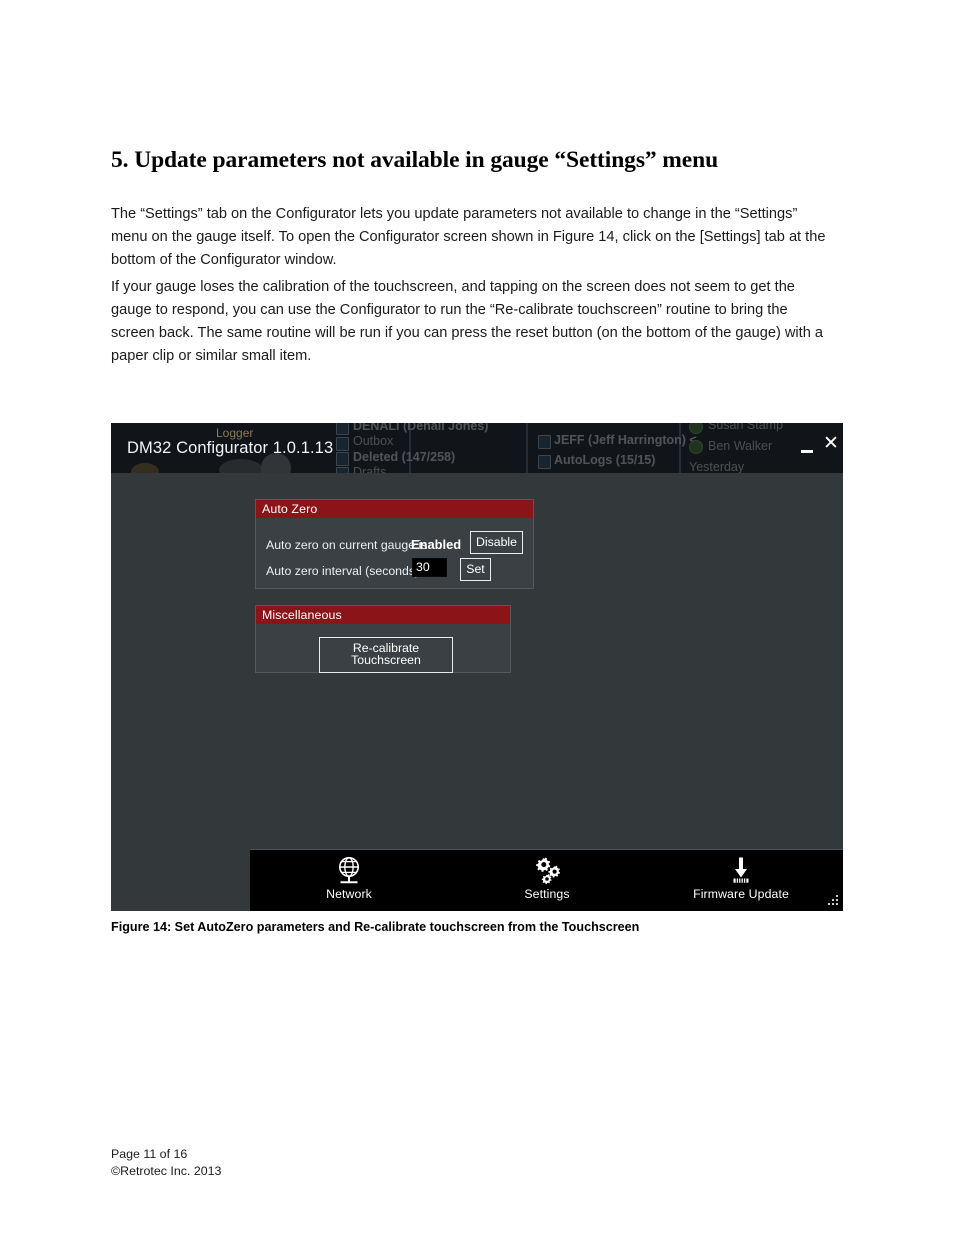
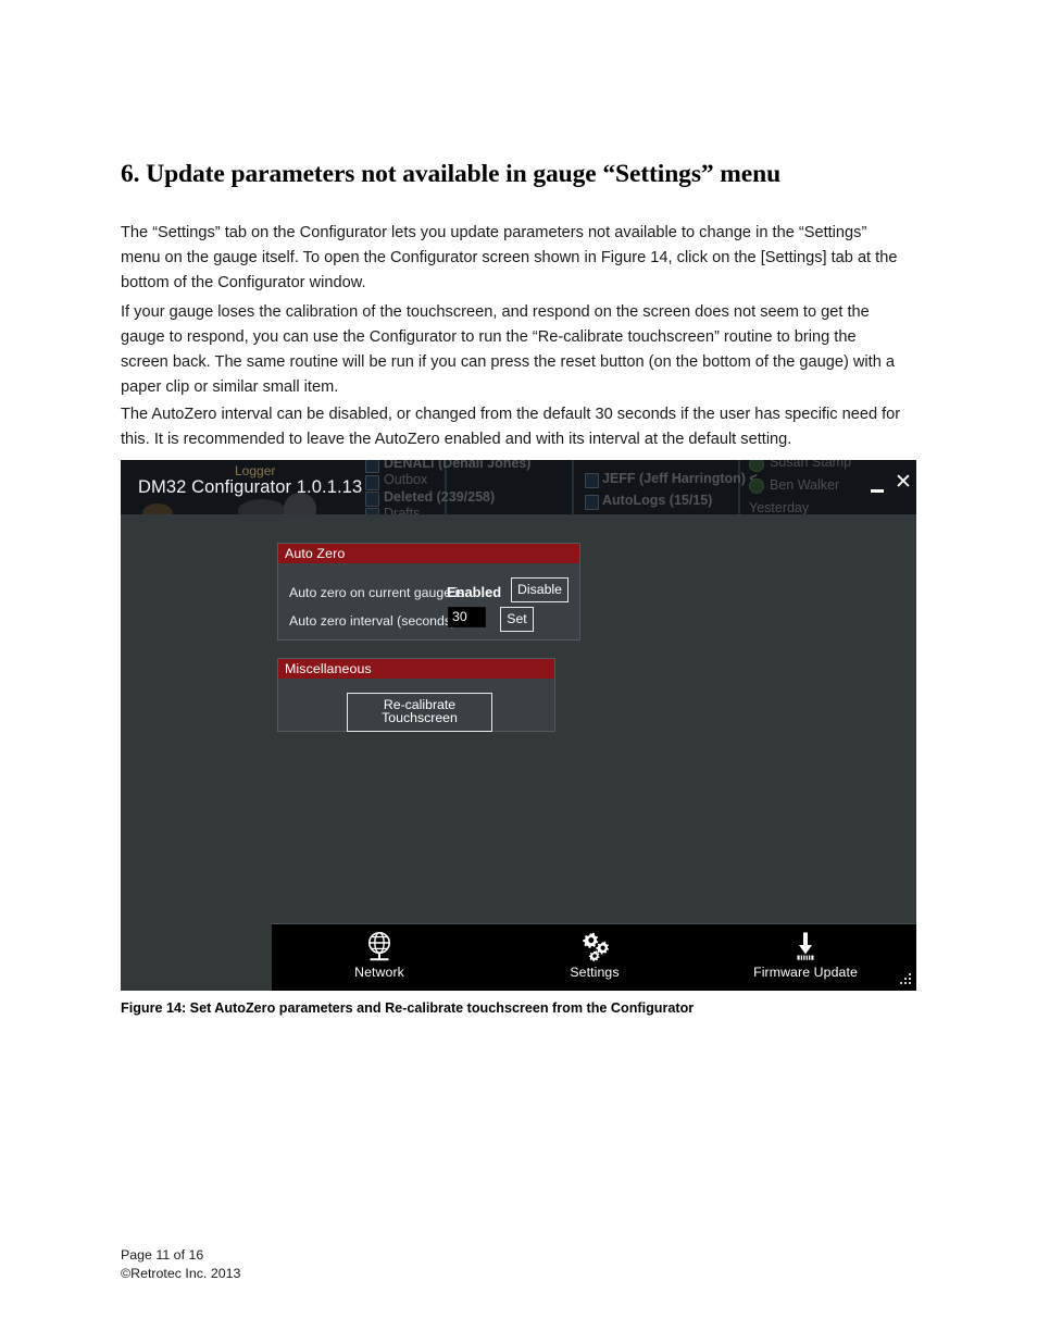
- 5. Update parameters not available in gauge “Settings” menu
+ 6. Update parameters not available in gauge “Settings” menu
  The “Settings” tab on the Configurator lets you update parameters not available to change in the “Settings” menu on the gauge itself. To open the Configurator screen shown in Figure 14, click on the [Settings] tab at the bottom of the Configurator window.
- If your gauge loses the calibration of the touchscreen, and tapping on the screen does not seem to get the gauge to respond, you can use the Configurator to run the “Re-calibrate touchscreen” routine to bring the screen back. The same routine will be run if you can press the reset button (on the bottom of the gauge) with a paper clip or similar small item.
+ If your gauge loses the calibration of the touchscreen, and respond on the screen does not seem to get the gauge to respond, you can use the Configurator to run the “Re-calibrate touchscreen” routine to bring the screen back. The same routine will be run if you can press the reset button (on the bottom of the gauge) with a paper clip or similar small item.
+ The AutoZero interval can be disabled, or changed from the default 30 seconds if the user has specific need for this. It is recommended to leave the AutoZero enabled and with its interval at the default setting.
  DENALI (Denali Jones)
  Outbox
- Deleted (147/258)
+ Deleted (239/258)
  Drafts
  JEFF (Jeff Harrington) <
  AutoLogs (15/15)
  Susan Stamp
  Ben Walker
  Yesterday
  Logger
  DM32 Configurator 1.0.1.13
  ✕
  Auto Zero
  Auto zero on current gauge is:
  Enabled
  Disable
  Auto zero interval (second
  30
  Set
  Miscellaneous
  Re-calibrate Touchscreen
  Network
  Settings
  Firmware Update
- Figure 14: Set AutoZero parameters and Re-calibrate touchscreen from the Touchscreen
+ Figure 14: Set AutoZero parameters and Re-calibrate touchscreen from the Configurator
  Page 11 of 16
  ©Retrotec Inc. 2013
